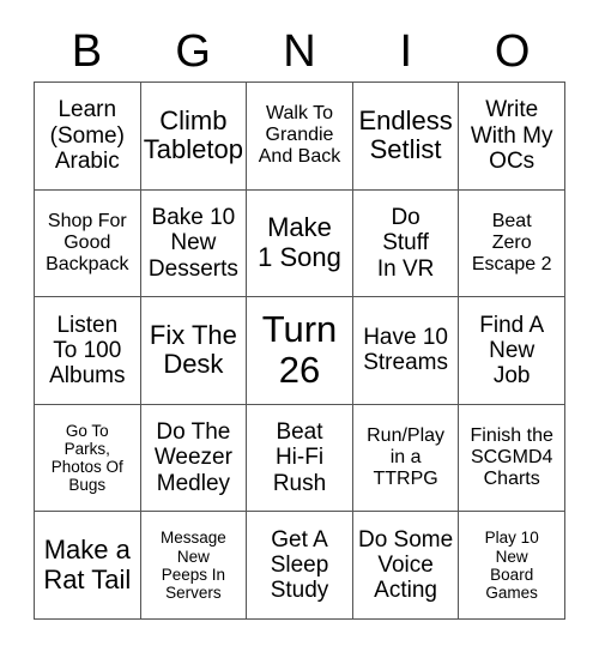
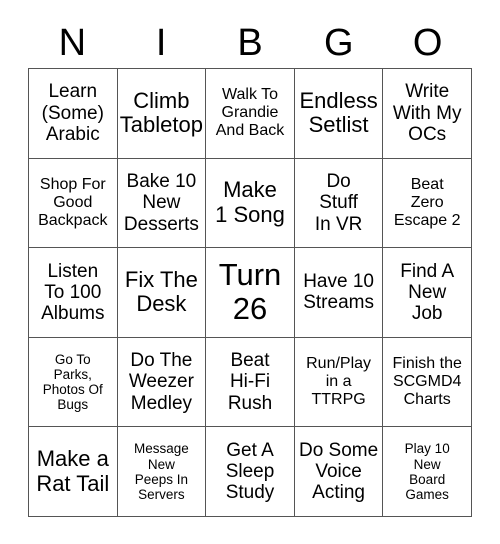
- B
+ N
- G
+ I
- N
+ B
- I
+ G
  O
  Learn
  (Some)
  Arabic
  Climb
  Tabletop
  Walk To
  Grandie
  And Back
  Endless
  Setlist
  Write
  With My
  OCs
  Shop For
  Good
  Backpack
  Bake 10
  New
  Desserts
  Make
  1 Song
  Do
  Stuff
  In VR
  Beat
  Zero
  Escape 2
  Listen
  To 100
  Albums
  Fix The
  Desk
  Turn
  26
  Have 10
  Streams
  Find A
  New
  Job
  Go To
  Parks,
  Photos Of
  Bugs
  Do The
  Weezer
  Medley
  Beat
  Hi-Fi
  Rush
  Run/Play
  in a
  TTRPG
  Finish the
  SCGMD4
  Charts
  Make a
  Rat Tail
  Message
  New
  Peeps In
  Servers
  Get A
  Sleep
  Study
  Do Some
  Voice
  Acting
  Play 10
  New
  Board
  Games
